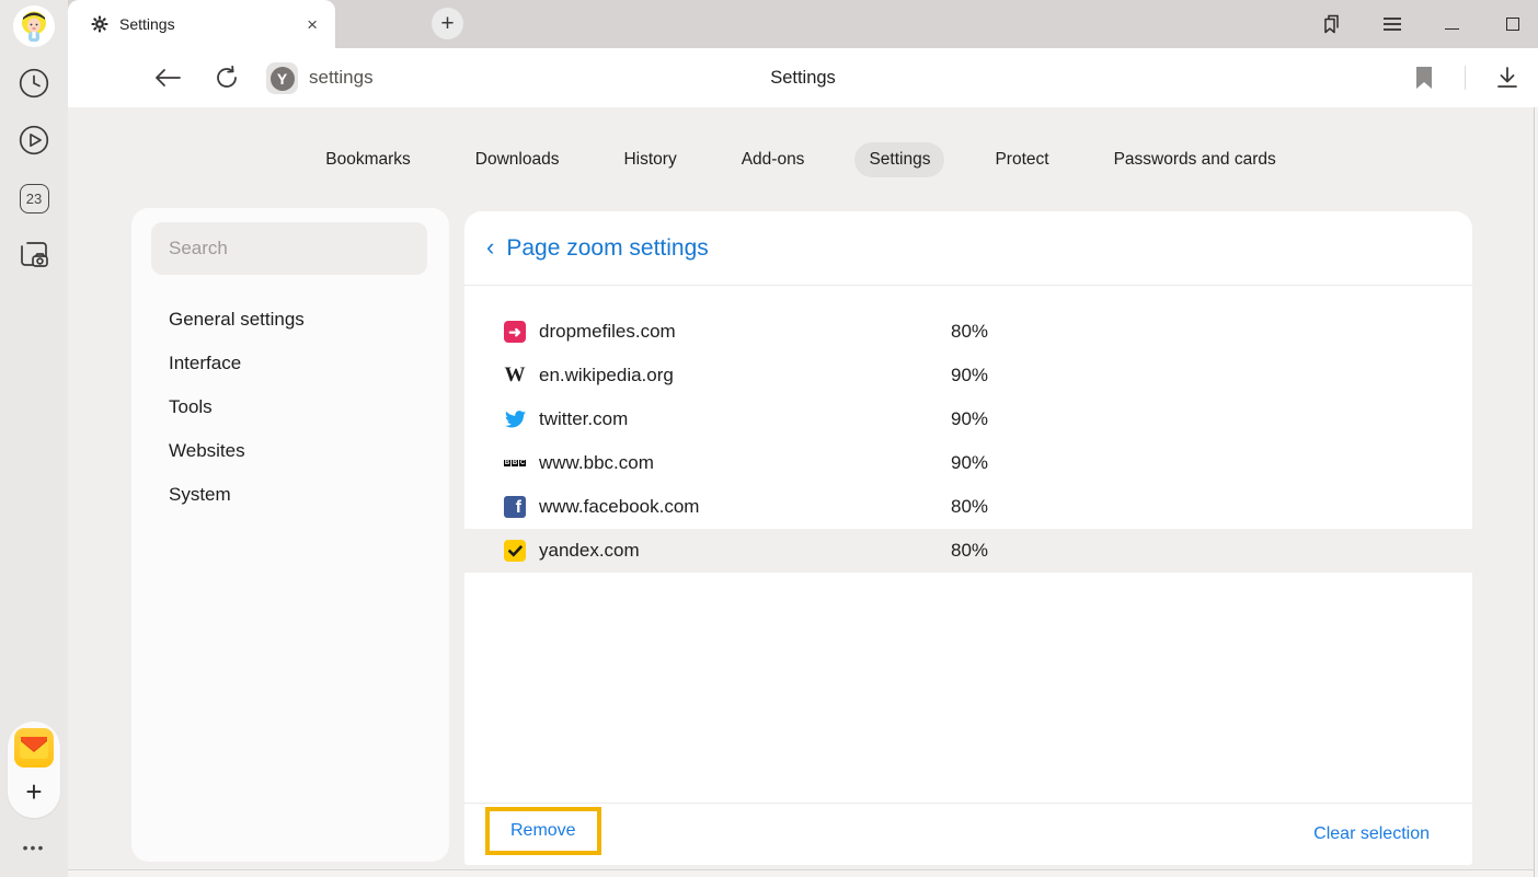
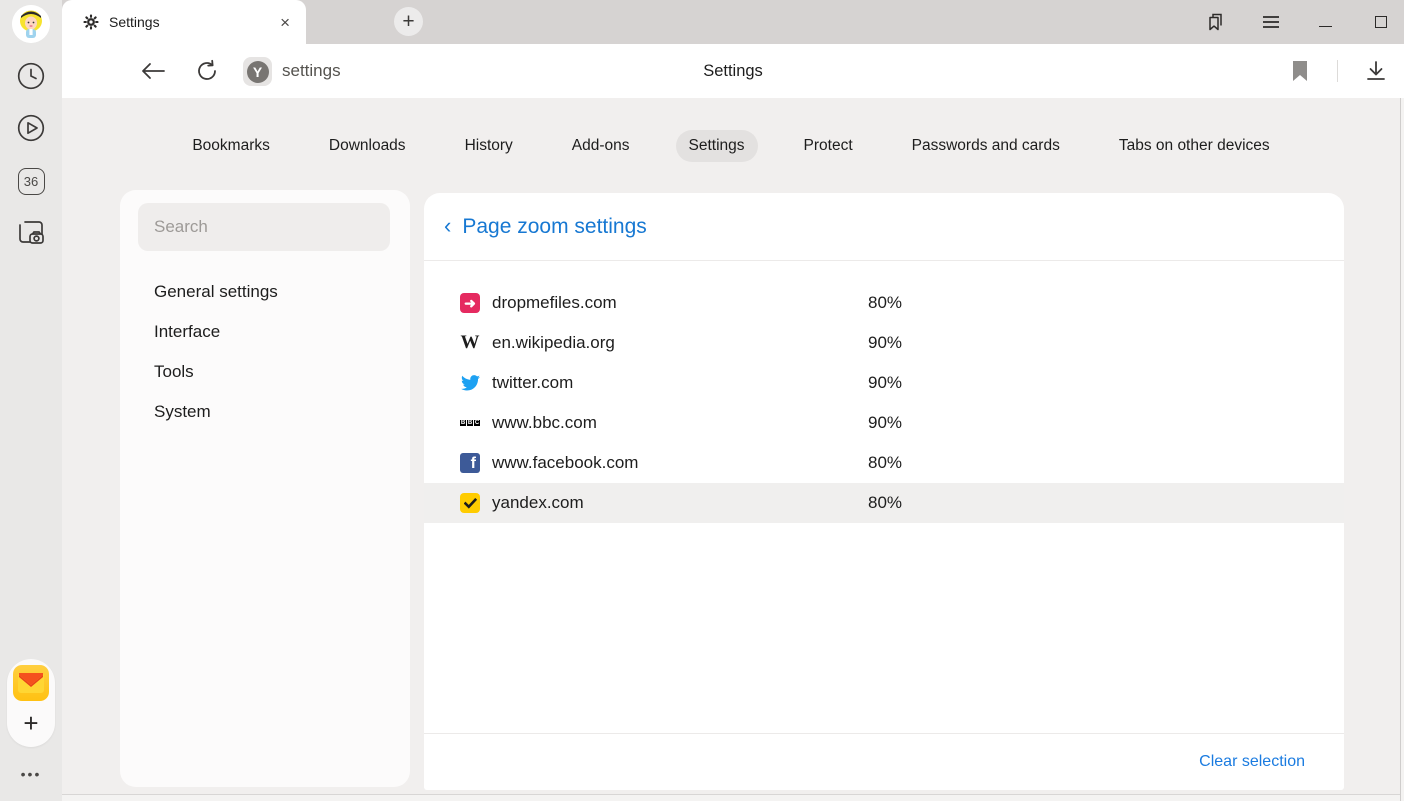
- 23
+ 36
  +
  •••
  Settings
  ×
  +
  Y
  settings
  Settings
  Bookmarks
  Downloads
  History
  Add-ons
  Settings
  Protect
  Passwords and cards
+ Tabs on other devices
  Search
  General settings
  Interface
  Tools
- Websites
  System
  ‹
  Page zoom settings
  ➜
  dropmefiles.com
  80%
  W
  en.wikipedia.org
  90%
  twitter.com
  90%
  www.bbc.com
  90%
  f
  www.facebook.com
  80%
  yandex.com
  80%
- Remove
  Clear selection
